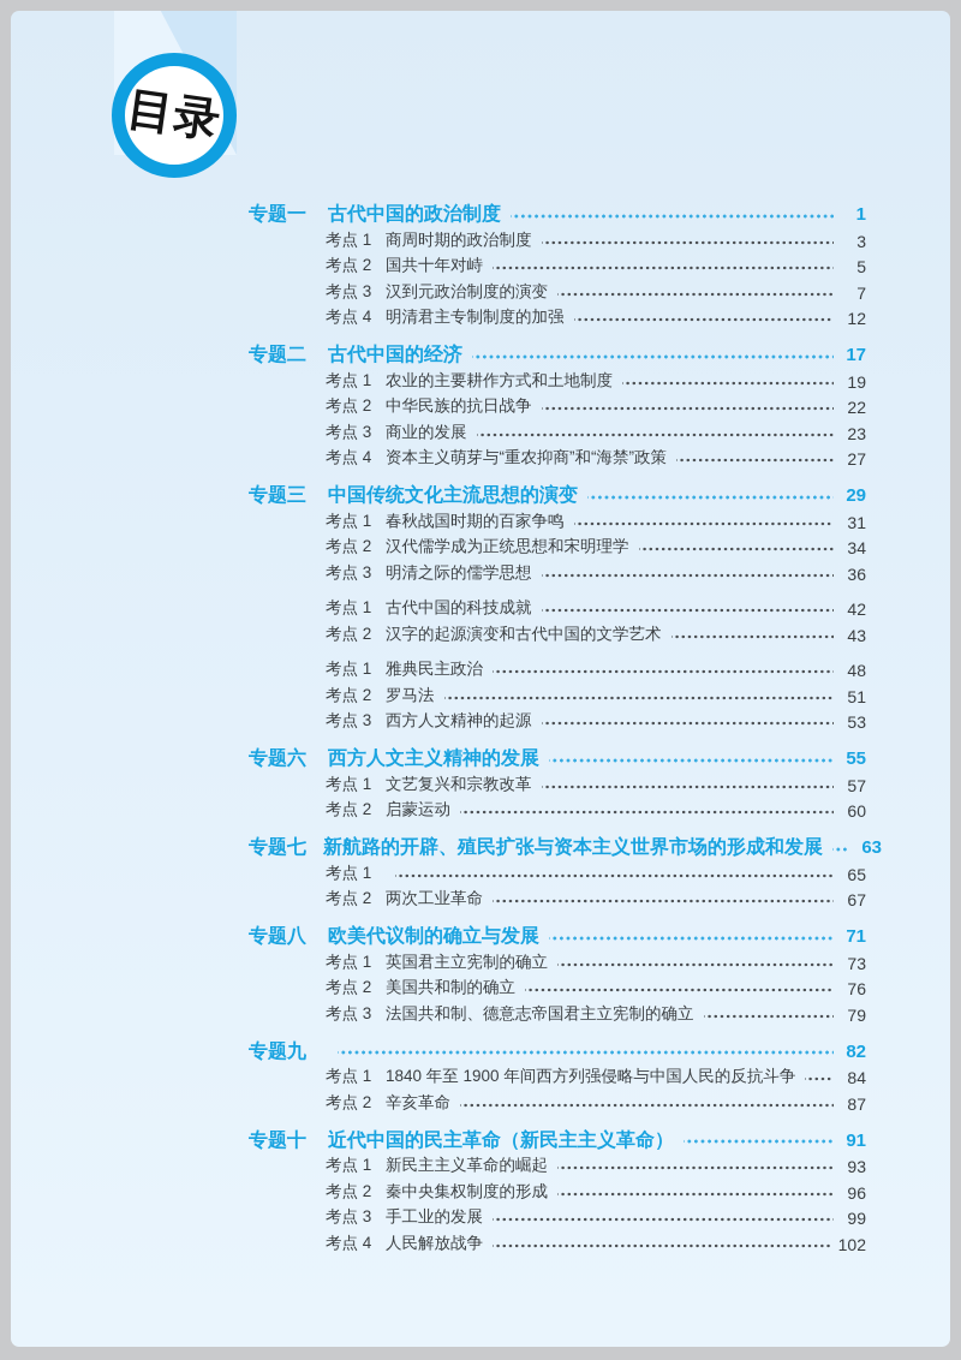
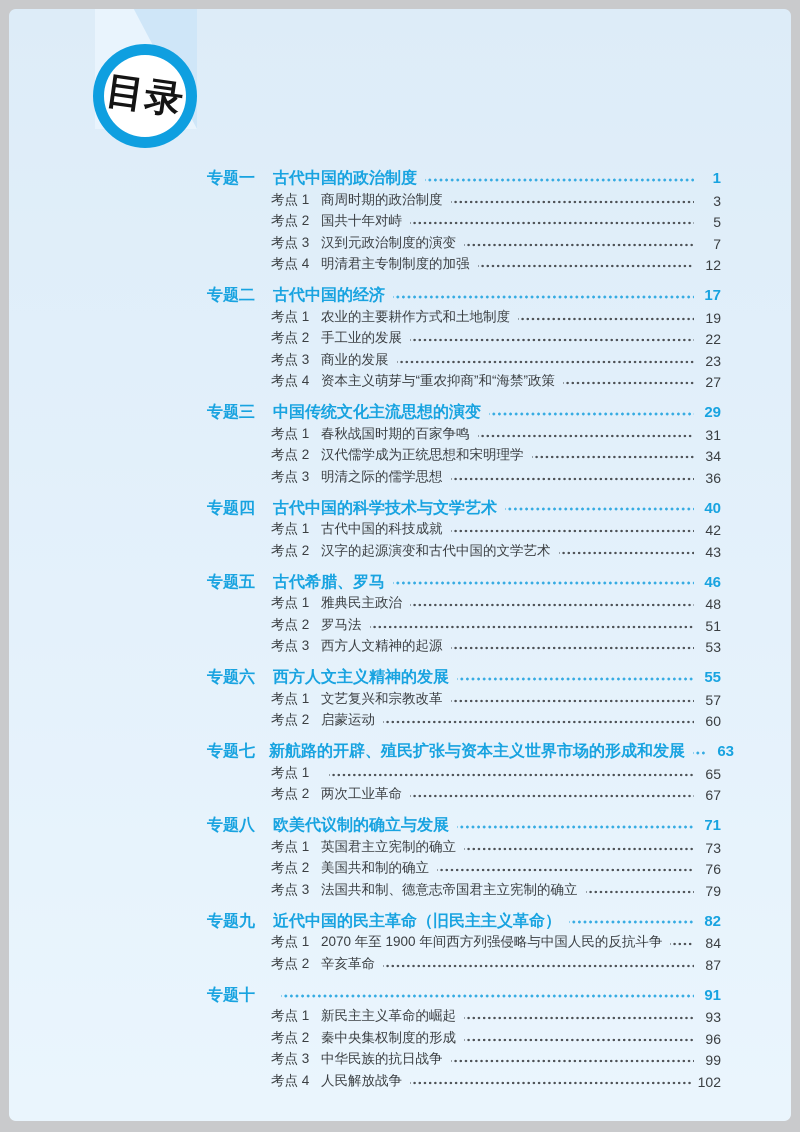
  专题一
  古代中国的政治制度
  1
  考点 1
  商周时期的政治制度
  3
  考点 2
  国共十年对峙
  5
  考点 3
  汉到元政治制度的演变
  7
  考点 4
  明清君主专制制度的加强
  12
  专题二
  古代中国的经济
  17
  考点 1
  农业的主要耕作方式和土地制度
  19
  考点 2
- 中华民族的抗日战争
+ 手工业的发展
  22
  考点 3
  商业的发展
  23
  考点 4
  资本主义萌芽与“重农抑商”和“海禁”政策
  27
  专题三
  中国传统文化主流思想的演变
  29
  考点 1
  春秋战国时期的百家争鸣
  31
  考点 2
  汉代儒学成为正统思想和宋明理学
  34
  考点 3
  明清之际的儒学思想
  36
+ 专题四
+ 古代中国的科学技术与文学艺术
+ 40
  考点 1
  古代中国的科技成就
  42
  考点 2
  汉字的起源演变和古代中国的文学艺术
  43
+ 专题五
+ 古代希腊、罗马
+ 46
  考点 1
  雅典民主政治
  48
  考点 2
  罗马法
  51
  考点 3
  西方人文精神的起源
  53
  专题六
  西方人文主义精神的发展
  55
  考点 1
  文艺复兴和宗教改革
  57
  考点 2
  启蒙运动
  60
  专题七
  新航路的开辟、殖民扩张与资本主义世界市场的形成和发展
  63
  考点 1
  65
  考点 2
  两次工业革命
  67
  专题八
  欧美代议制的确立与发展
  71
  考点 1
  英国君主立宪制的确立
  73
  考点 2
  美国共和制的确立
  76
  考点 3
  法国共和制、德意志帝国君主立宪制的确立
  79
  专题九
+ 近代中国的民主革命（旧民主主义革命）
  82
  考点 1
- 1840 年至 1900 年间西方列强侵略与中国人民的反抗斗争
+ 2070 年至 1900 年间西方列强侵略与中国人民的反抗斗争
  84
  考点 2
  辛亥革命
  87
  专题十
- 近代中国的民主革命（新民主主义革命）
  91
  考点 1
  新民主主义革命的崛起
  93
  考点 2
  秦中央集权制度的形成
  96
  考点 3
- 手工业的发展
+ 中华民族的抗日战争
  99
  考点 4
  人民解放战争
  102
